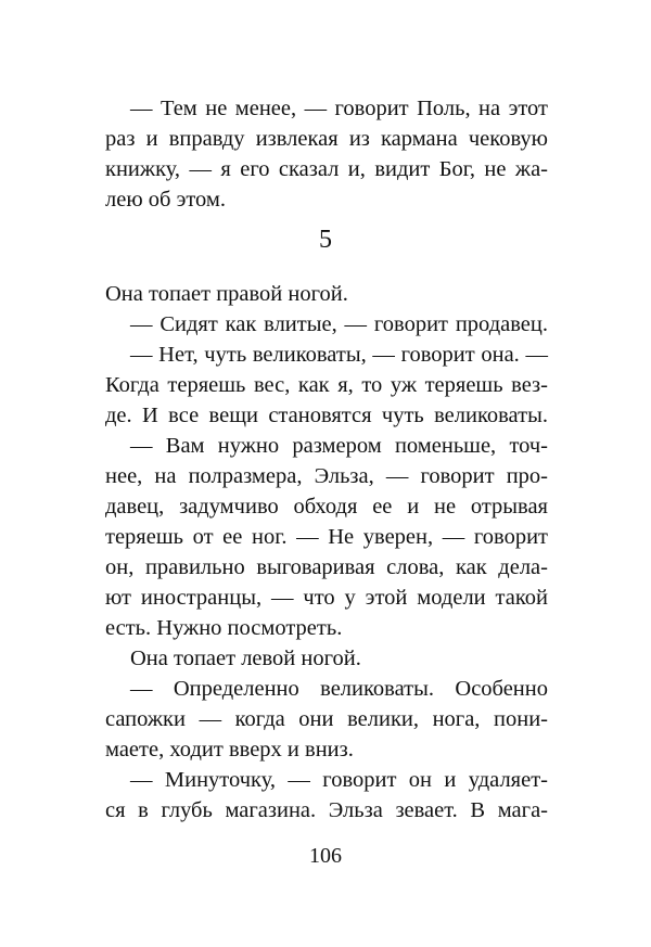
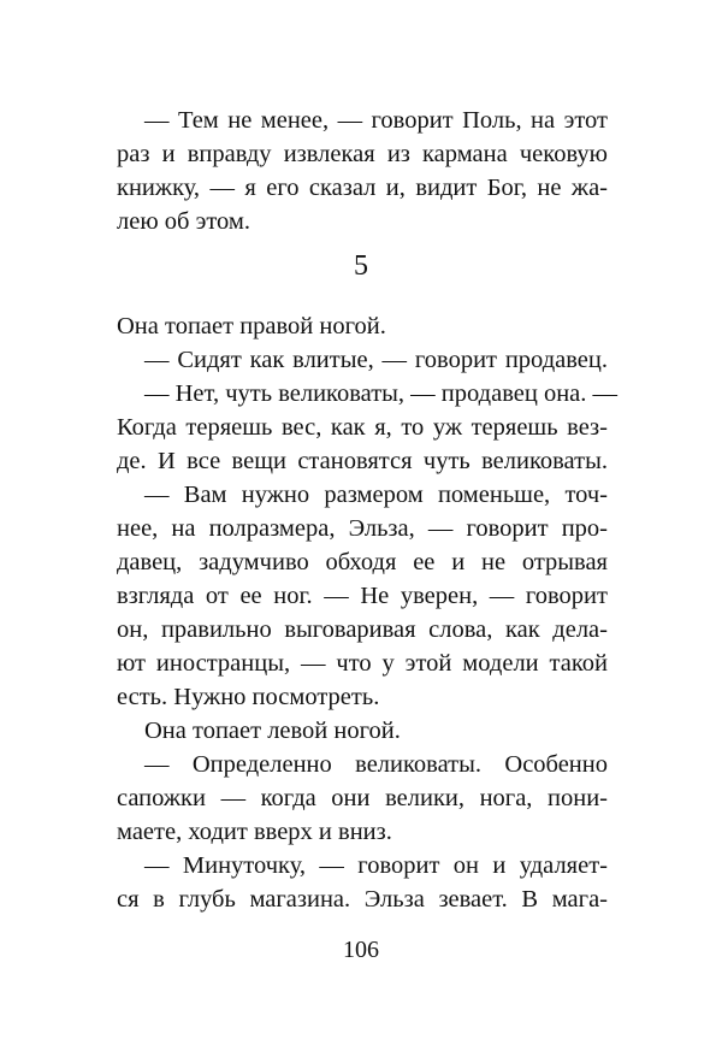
  — Тем не менее, — говорит Поль, на этот
  раз и вправду извлекая из кармана чековую
  книжку, — я его сказал и, видит Бог, не жа-
  лею об этом.
  5
  Она топает правой ногой.
  — Сидят как влитые, — говорит продавец.
- — Нет, чуть великоваты, — говорит она. —
+ — Нет, чуть великоваты, — продавец она. —
  Когда теряешь вес, как я, то уж теряешь вез-
  де. И все вещи становятся чуть великоваты.
  — Вам нужно размером поменьше, точ-
  нее, на полразмера, Эльза, — говорит про-
  давец, задумчиво обходя ее и не отрывая
- теряешь от ее ног. — Не уверен, — говорит
+ взгляда от ее ног. — Не уверен, — говорит
  он, правильно выговаривая слова, как дела-
  ют иностранцы, — что у этой модели такой
  есть. Нужно посмотреть.
  Она топает левой ногой.
  — Определенно великоваты. Особенно
  сапожки — когда они велики, нога, пони-
  маете, ходит вверх и вниз.
  — Минуточку, — говорит он и удаляет-
  ся в глубь магазина. Эльза зевает. В мага-
  106
